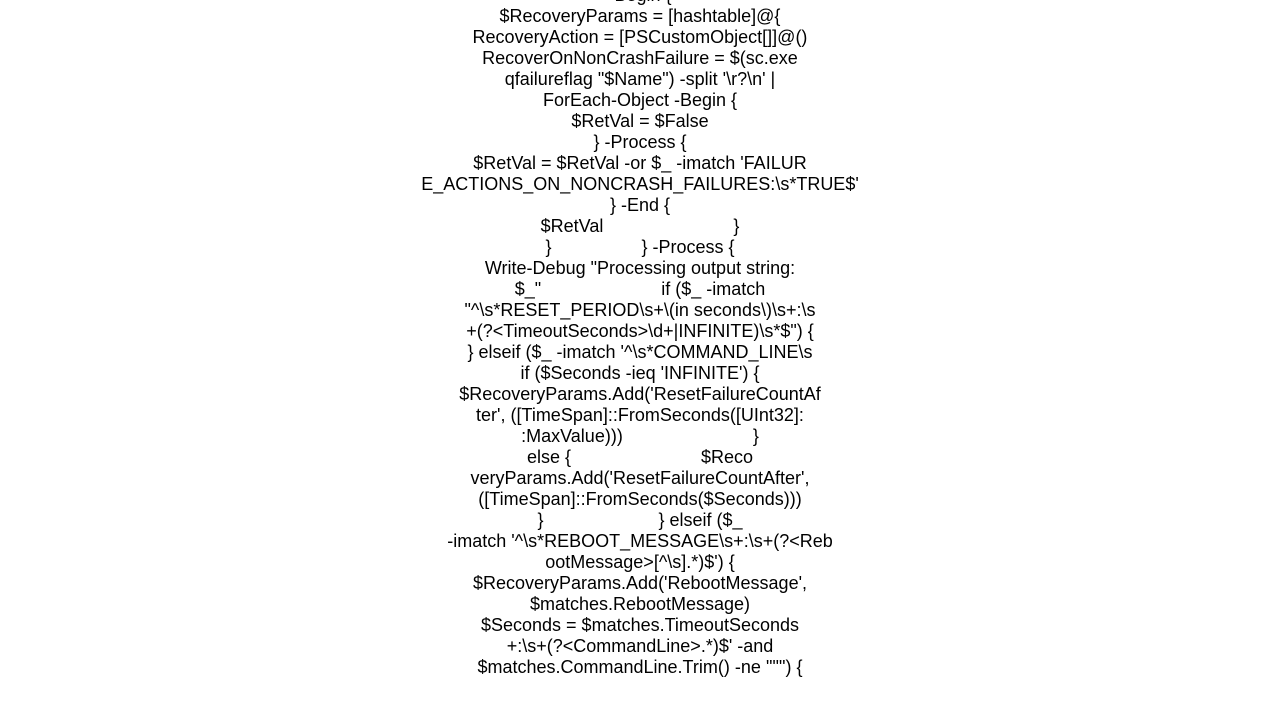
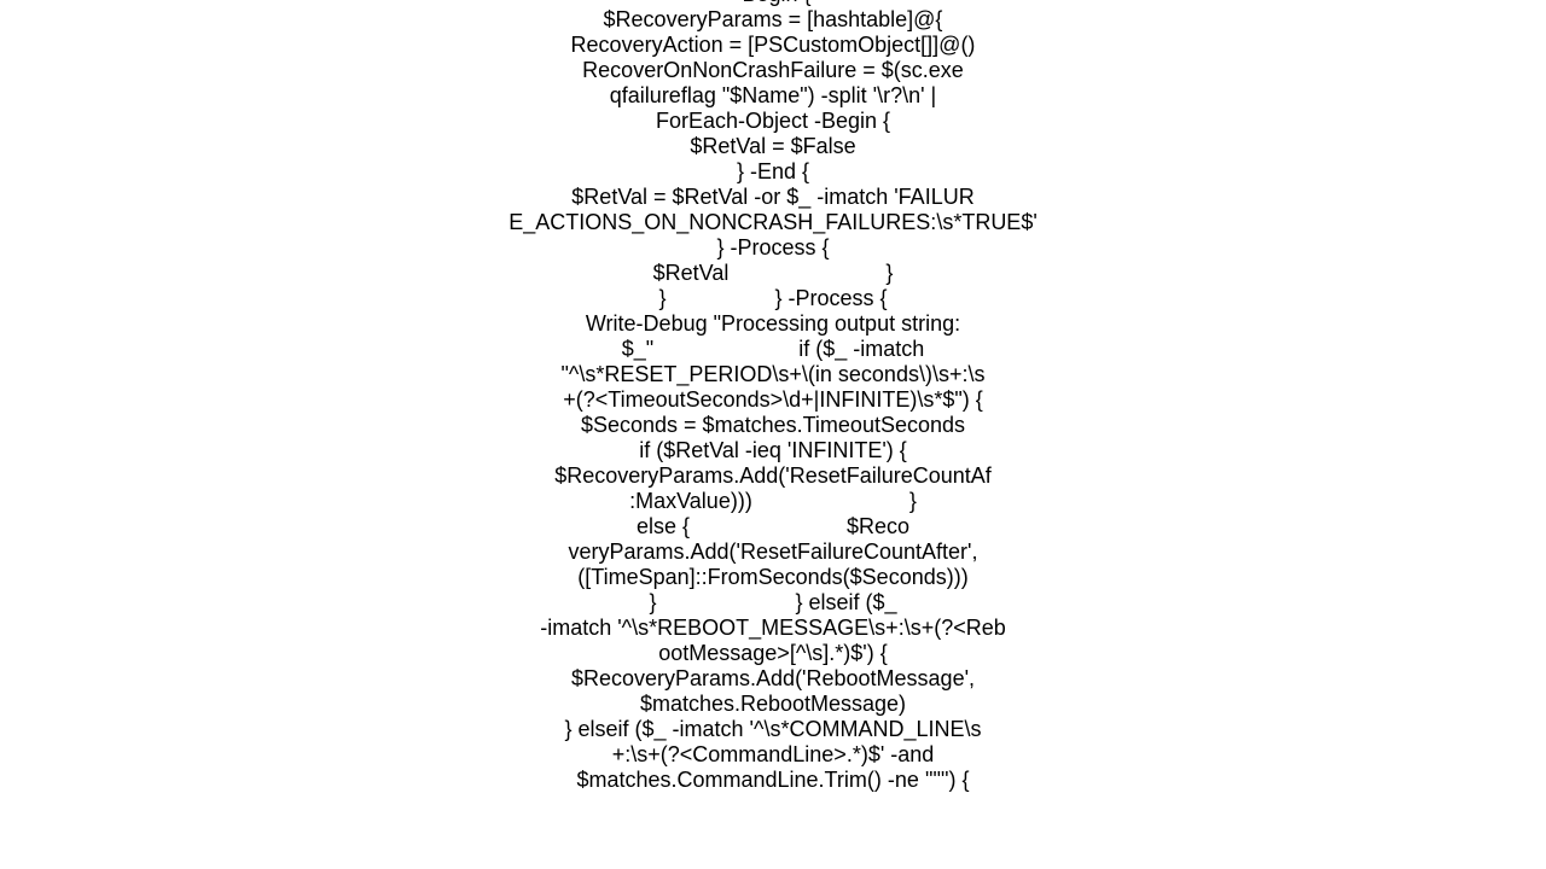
  $RecoveryParams = [hashtable]@{
  RecoveryAction = [PSCustomObject[]]@()
  RecoverOnNonCrashFailure = $(sc.exe
  qfailureflag "$Name") -split '\r?\n' |
  ForEach-Object -Begin {
  $RetVal = $False
- } -Process {
+ } -End {
  $RetVal = $RetVal -or $_ -imatch 'FAILUR
  E_ACTIONS_ON_NONCRASH_FAILURES:\s*TRUE$'
- } -End {
+ } -Process {
  $RetVal }
  } } -Process {
  Write-Debug "Processing output string:
  $_" if ($_ -imatch
  "^\s*RESET_PERIOD\s+\(in seconds\)\s+:\s
  +(?<TimeoutSeconds>\d+|INFINITE)\s*$") {
- } elseif ($_ -imatch '^\s*COMMAND_LINE\s
+ $Seconds = $matches.TimeoutSeconds
- if ($Seconds -ieq 'INFINITE') {
+ if ($RetVal -ieq 'INFINITE') {
  $RecoveryParams.Add('ResetFailureCountAf
- ter', ([TimeSpan]::FromSeconds([UInt32]:
  :MaxValue))) }
  else { $Reco
  veryParams.Add('ResetFailureCountAfter',
  ([TimeSpan]::FromSeconds($Seconds)))
  } } elseif ($_
  -imatch '^\s*REBOOT_MESSAGE\s+:\s+(?<Reb
  ootMessage>[^\s].*)$') {
  $RecoveryParams.Add('RebootMessage',
  $matches.RebootMessage)
- $Seconds = $matches.TimeoutSeconds
+ } elseif ($_ -imatch '^\s*COMMAND_LINE\s
  +:\s+(?<CommandLine>.*)$' -and
  $matches.CommandLine.Trim() -ne '""') {
